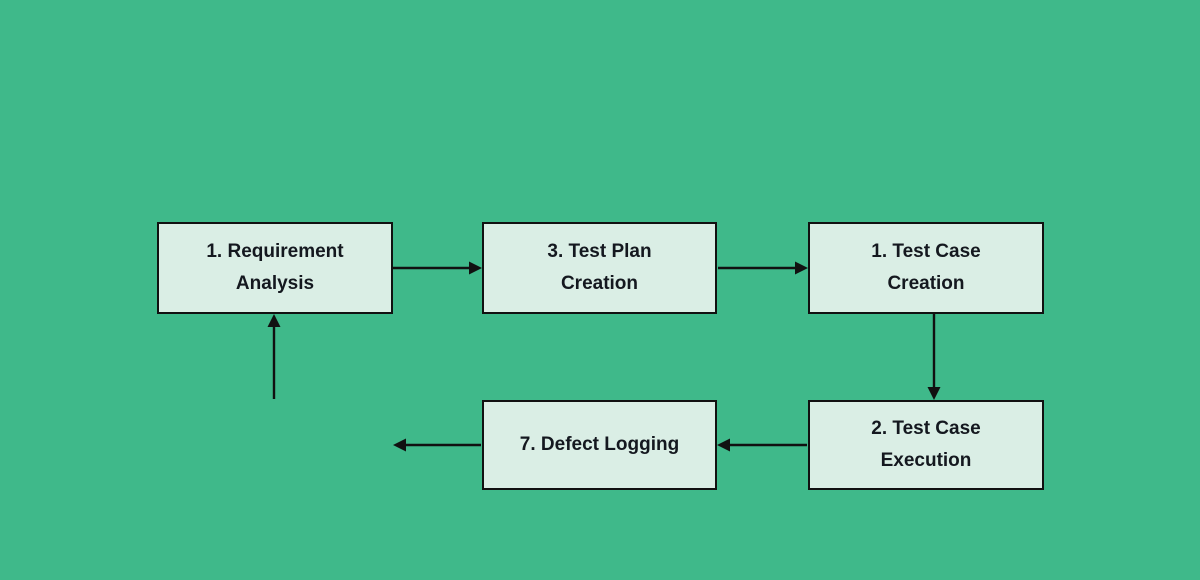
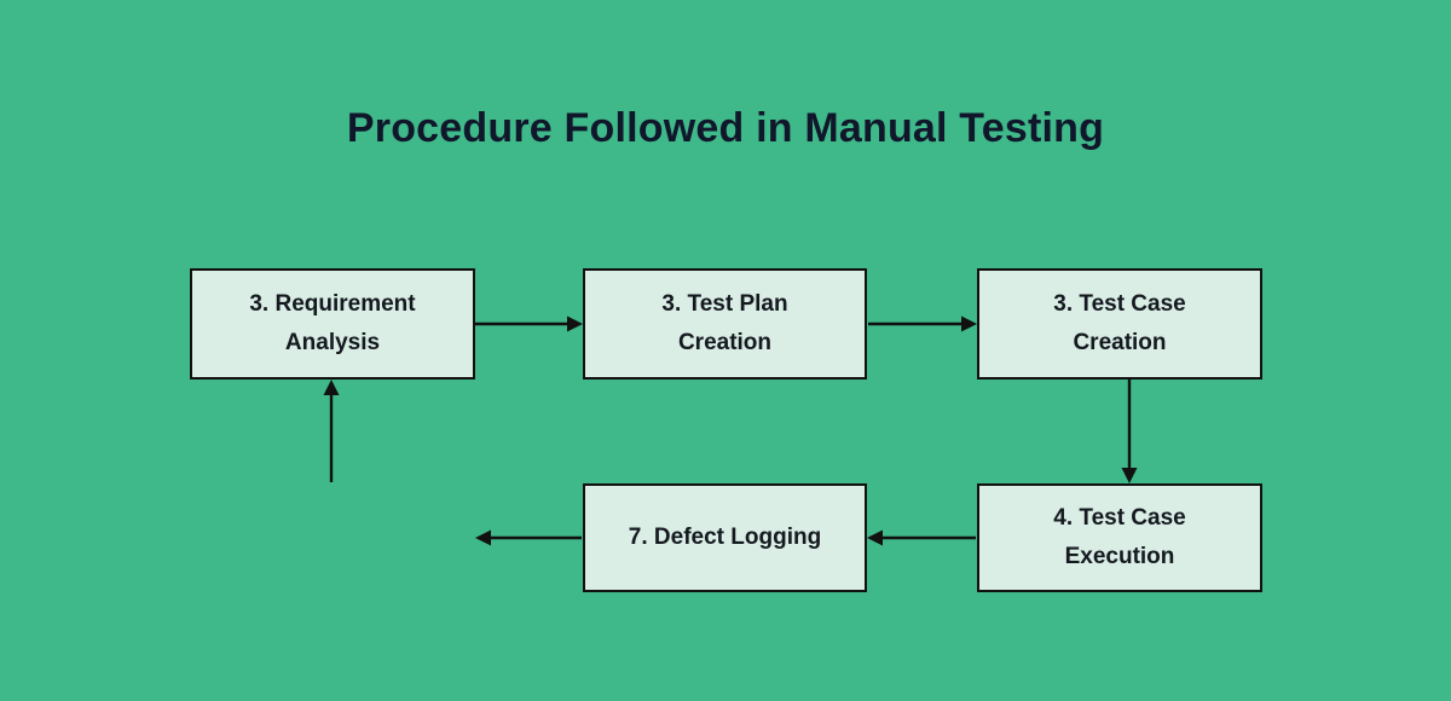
+ Procedure Followed in Manual Testing
- 1. Requirement
+ 3. Requirement
  Analysis
  3. Test Plan
  Creation
- 1. Test Case
+ 3. Test Case
  Creation
- 2. Test Case
+ 4. Test Case
  Execution
  7. Defect Logging
